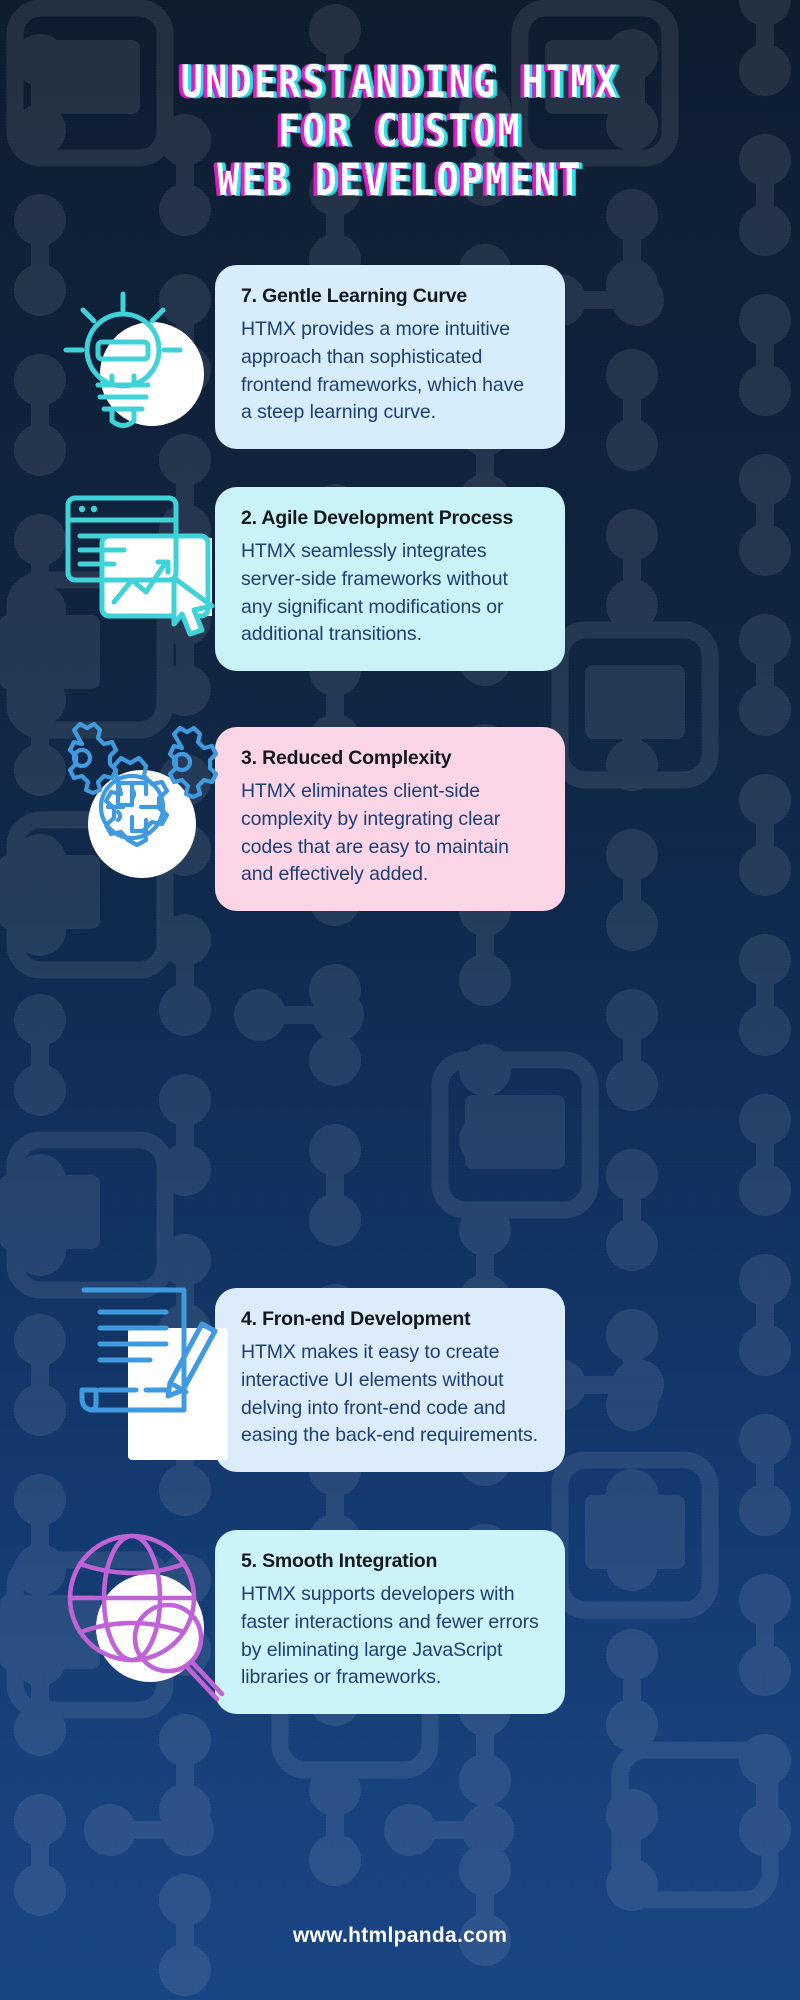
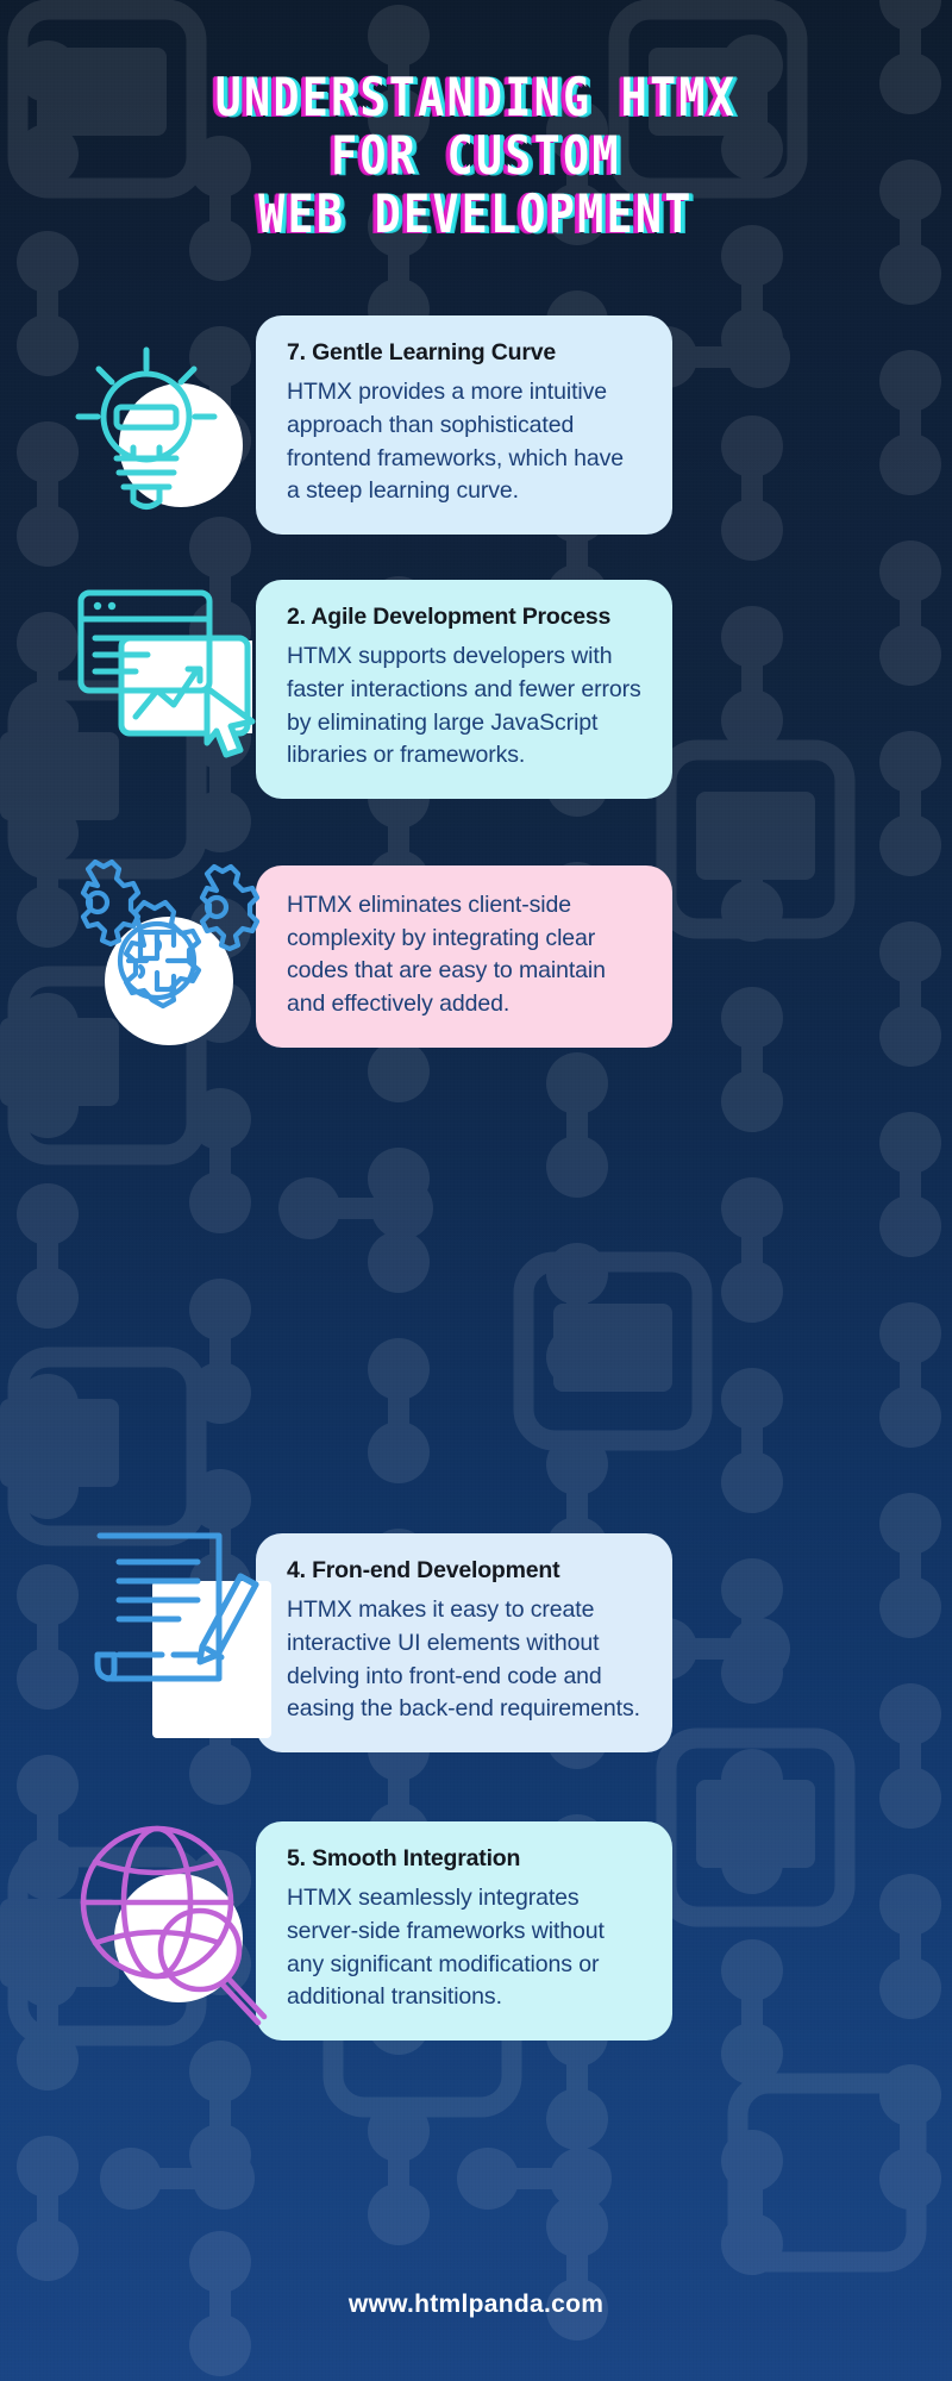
  UNDERSTANDING HTMX
  FOR CUSTOM
  WEB DEVELOPMENT
  7. Gentle Learning Curve
  HTMX provides a more intuitive approach than sophisticated frontend frameworks, which have a steep learning curve.
  2. Agile Development Process
- HTMX seamlessly integrates server-side frameworks without any significant modifications or additional transitions.
+ HTMX supports developers with faster interactions and fewer errors by eliminating large JavaScript libraries or frameworks.
- 3. Reduced Complexity
  HTMX eliminates client-side complexity by integrating clear codes that are easy to maintain and effectively added.
  4. Fron-end Development
  HTMX makes it easy to create interactive UI elements without delving into front-end code and easing the back-end requirements.
  5. Smooth Integration
- HTMX supports developers with faster interactions and fewer errors by eliminating large JavaScript libraries or frameworks.
+ HTMX seamlessly integrates server-side frameworks without any significant modifications or additional transitions.
  www.htmlpanda.com
